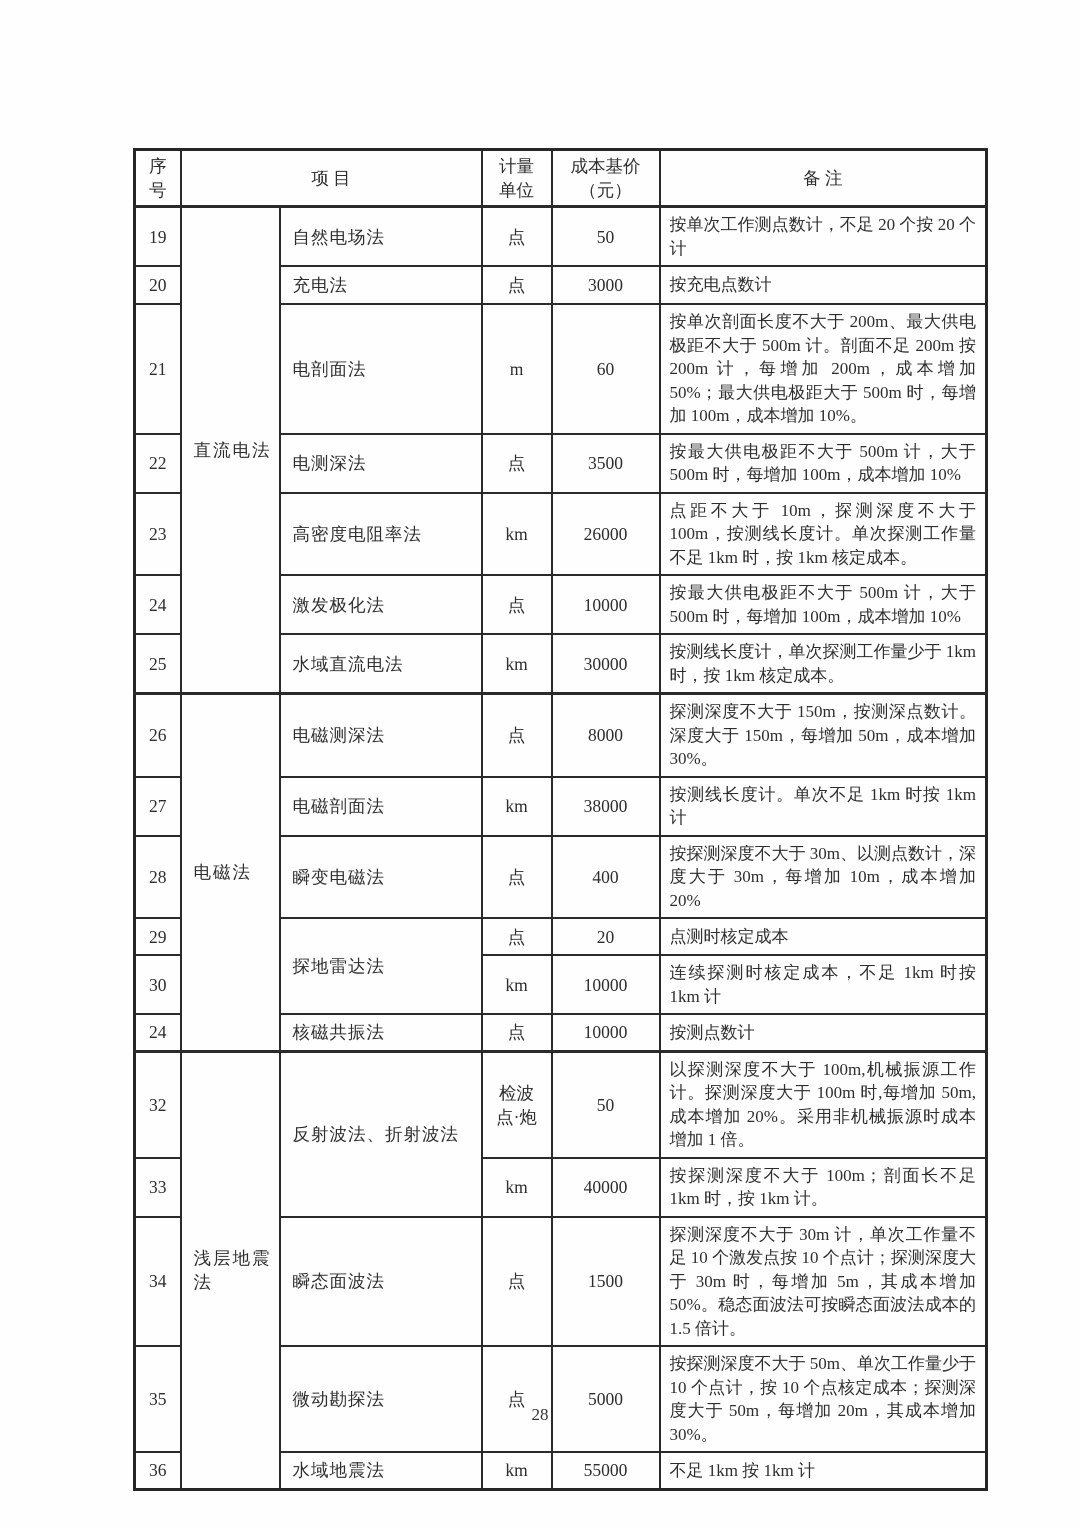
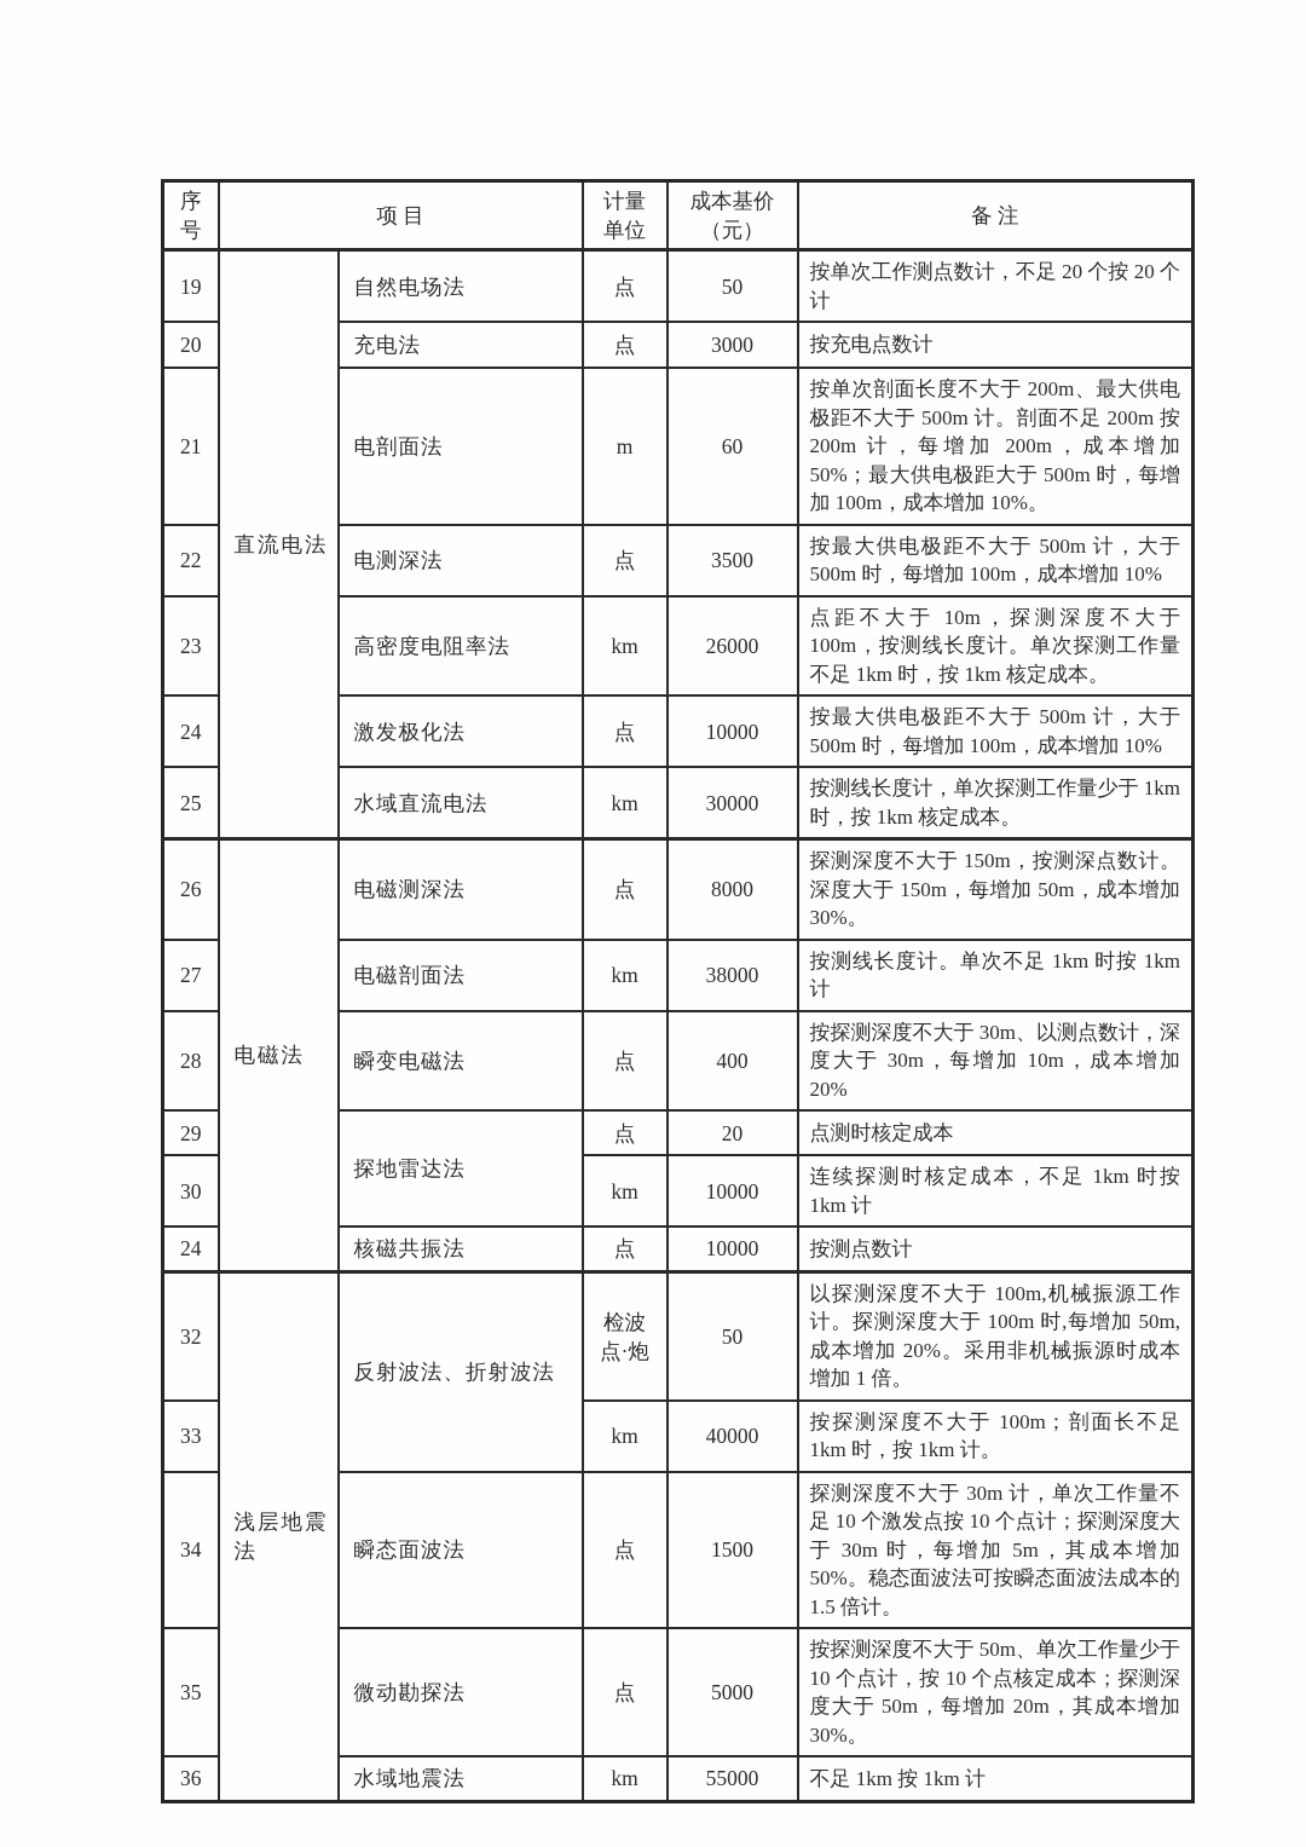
  序 号	项 目	计量 单位	成本基价 （元）	备 注
  19	直流电法	自然电场法	点	50	按单次工作测点数计，不足 20 个按 20 个计
  20	充电法	点	3000	按充电点数计
  21	电剖面法	m	60	按单次剖面长度不大于 200m、最大供电极距不大于 500m 计。剖面不足 200m 按 200m 计，每增加 200m，成本增加 50%；最大供电极距大于 500m 时，每增加 100m，成本增加 10%。
  22	电测深法	点	3500	按最大供电极距不大于 500m 计，大于 500m 时，每增加 100m，成本增加 10%
  23	高密度电阻率法	km	26000	点距不大于 10m，探测深度不大于 100m，按测线长度计。单次探测工作量不足 1km 时，按 1km 核定成本。
  24	激发极化法	点	10000	按最大供电极距不大于 500m 计，大于 500m 时，每增加 100m，成本增加 10%
  25	水域直流电法	km	30000	按测线长度计，单次探测工作量少于 1km 时，按 1km 核定成本。
  26	电磁法	电磁测深法	点	8000	探测深度不大于 150m，按测深点数计。深度大于 150m，每增加 50m，成本增加 30%。
  27	电磁剖面法	km	38000	按测线长度计。单次不足 1km 时按 1km 计
  28	瞬变电磁法	点	400	按探测深度不大于 30m、以测点数计，深度大于 30m，每增加 10m，成本增加 20%
  29	探地雷达法	点	20	点测时核定成本
  30	km	10000	连续探测时核定成本，不足 1km 时按 1km 计
  24	核磁共振法	点	10000	按测点数计
  32	浅层地震 法	反射波法、折射波法	检波 点·炮	50	以探测深度不大于 100m,机械振源工作计。探测深度大于 100m 时,每增加 50m,成本增加 20%。采用非机械振源时成本增加 1 倍。
  33	km	40000	按探测深度不大于 100m；剖面长不足 1km 时，按 1km 计。
  34	瞬态面波法	点	1500	探测深度不大于 30m 计，单次工作量不足 10 个激发点按 10 个点计；探测深度大于 30m 时，每增加 5m，其成本增加 50%。稳态面波法可按瞬态面波法成本的 1.5 倍计。
  35	微动勘探法	点	5000	按探测深度不大于 50m、单次工作量少于 10 个点计，按 10 个点核定成本；探测深度大于 50m，每增加 20m，其成本增加 30%。
  36	水域地震法	km	55000	不足 1km 按 1km 计
- 28
